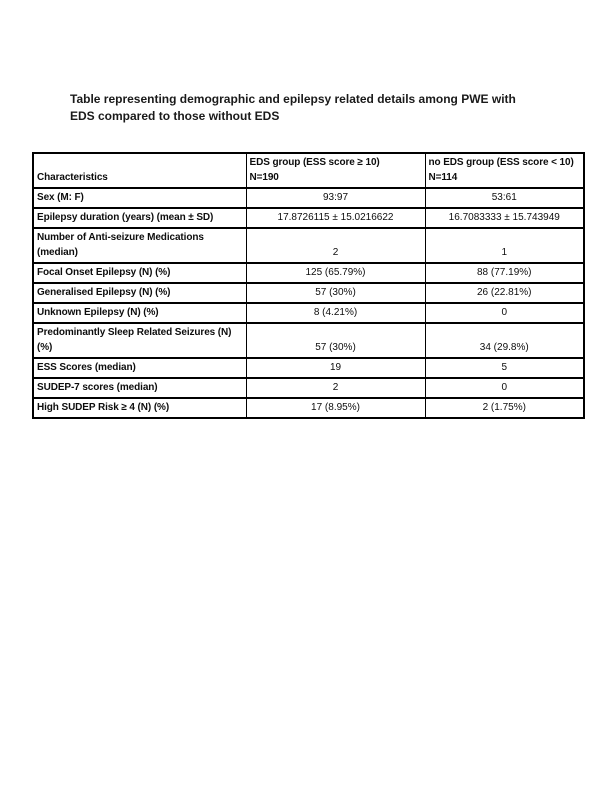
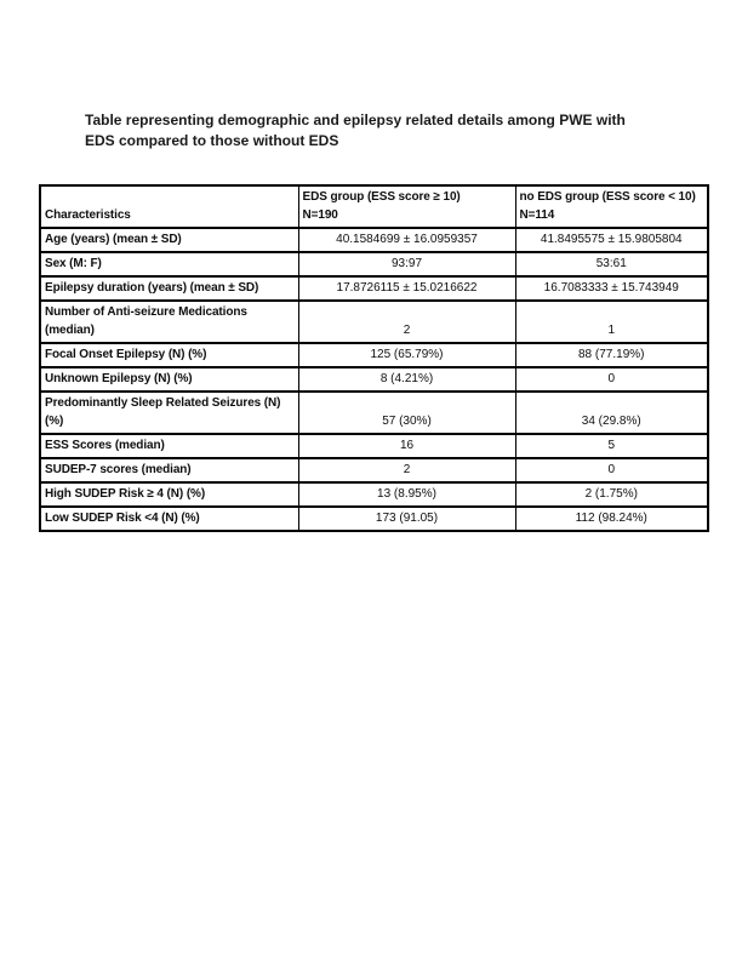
  Table representing demographic and epilepsy related details among PWE with
  EDS compared to those without EDS
  Characteristics	EDS group (ESS score ≥ 10) N=190	no EDS group (ESS score < 10) N=114
+ Age (years) (mean ± SD)	40.1584699 ± 16.0959357	41.8495575 ± 15.9805804
  Sex (M: F)	93:97	53:61
  Epilepsy duration (years) (mean ± SD)	17.8726115 ± 15.0216622	16.7083333 ± 15.743949
  Number of Anti-seizure Medications (median)	2	1
  Focal Onset Epilepsy (N) (%)	125 (65.79%)	88 (77.19%)
- Generalised Epilepsy (N) (%)	57 (30%)	26 (22.81%)
  Unknown Epilepsy (N) (%)	8 (4.21%)	0
  Predominantly Sleep Related Seizures (N) (%)	57 (30%)	34 (29.8%)
- ESS Scores (median)	19	5
+ ESS Scores (median)	16	5
  SUDEP-7 scores (median)	2	0
- High SUDEP Risk ≥ 4 (N) (%)	17 (8.95%)	2 (1.75%)
+ High SUDEP Risk ≥ 4 (N) (%)	13 (8.95%)	2 (1.75%)
+ Low SUDEP Risk <4 (N) (%)	173 (91.05)	112 (98.24%)
